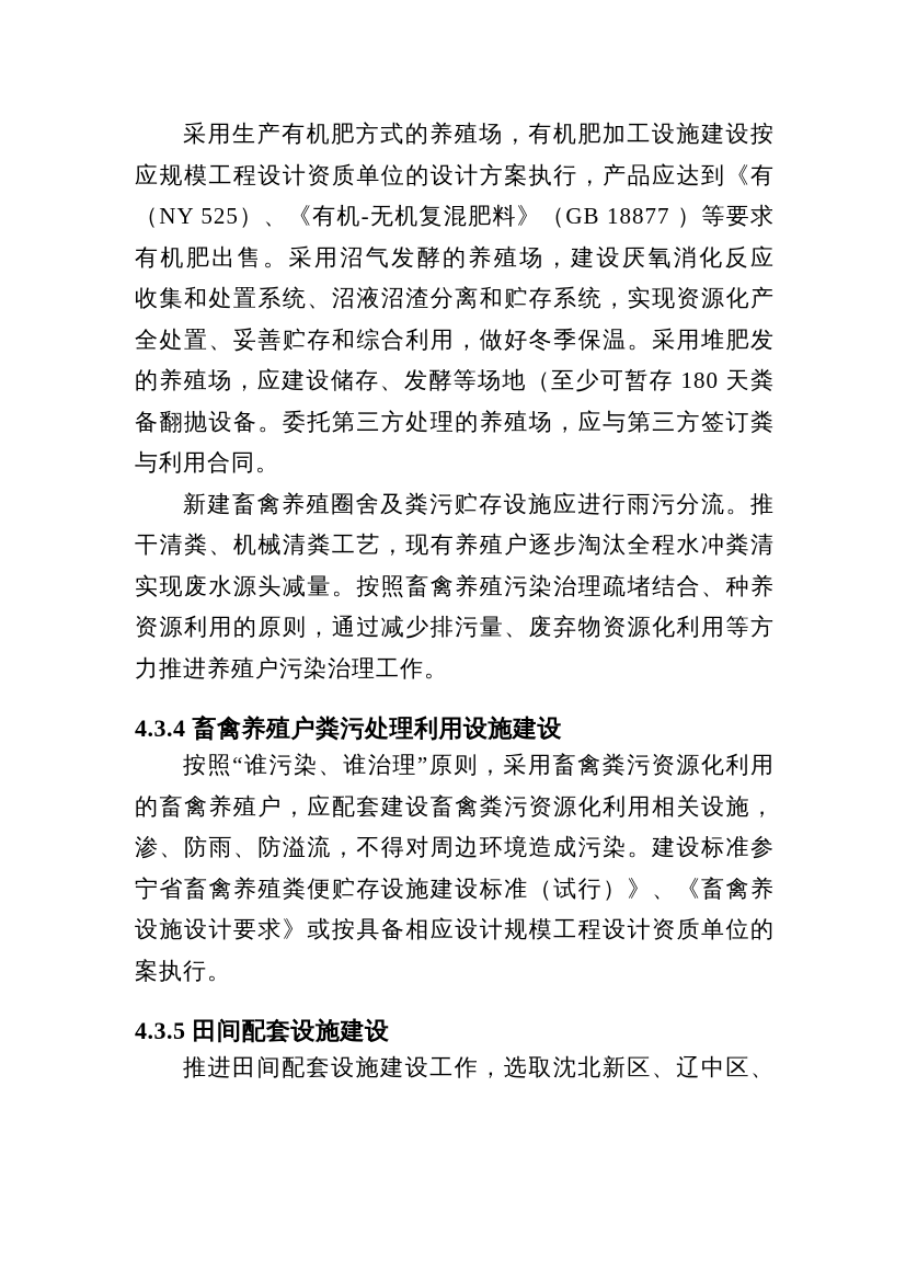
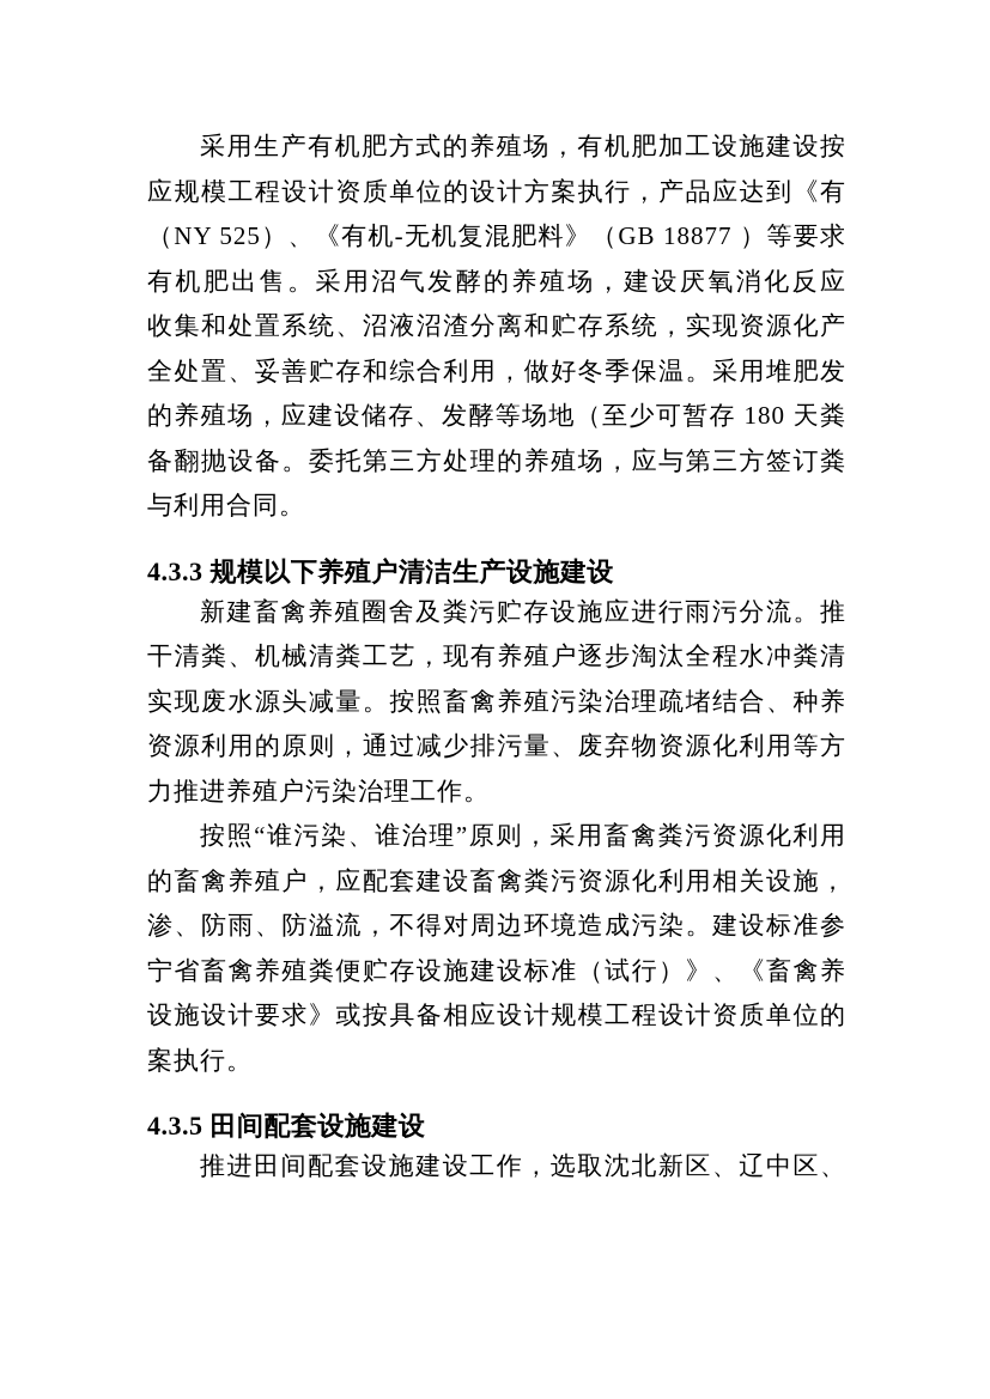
  采用生产有机肥方式的养殖场，有机肥加工设施建设按
  应规模工程设计资质单位的设计方案执行，产品应达到《有
  （NY 525）、《有机-无机复混肥料》（GB 18877 ）等要求
  有机肥出售。采用沼气发酵的养殖场，建设厌氧消化反应
  收集和处置系统、沼液沼渣分离和贮存系统，实现资源化产
  全处置、妥善贮存和综合利用，做好冬季保温。采用堆肥发
  的养殖场，应建设储存、发酵等场地（至少可暂存 180 天粪
  备翻抛设备。委托第三方处理的养殖场，应与第三方签订粪
  与利用合同。
+ 4.3.3 规模以下养殖户清洁生产设施建设
  新建畜禽养殖圈舍及粪污贮存设施应进行雨污分流。推
  干清粪、机械清粪工艺，现有养殖户逐步淘汰全程水冲粪清
  实现废水源头减量。按照畜禽养殖污染治理疏堵结合、种养
  资源利用的原则，通过减少排污量、废弃物资源化利用等方
  力推进养殖户污染治理工作。
- 4.3.4 畜禽养殖户粪污处理利用设施建设
  按照“谁污染、谁治理”原则，采用畜禽粪污资源化利用
  的畜禽养殖户，应配套建设畜禽粪污资源化利用相关设施，
  渗、防雨、防溢流，不得对周边环境造成污染。建设标准参
  宁省畜禽养殖粪便贮存设施建设标准（试行）》、《畜禽养
  设施设计要求》或按具备相应设计规模工程设计资质单位的
  案执行。
  4.3.5 田间配套设施建设
  推进田间配套设施建设工作，选取沈北新区、辽中区、
